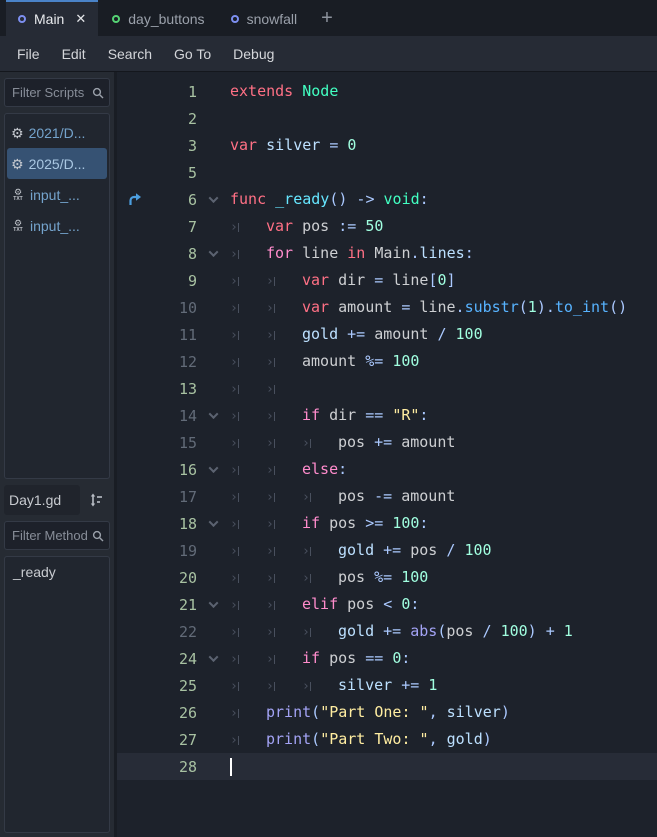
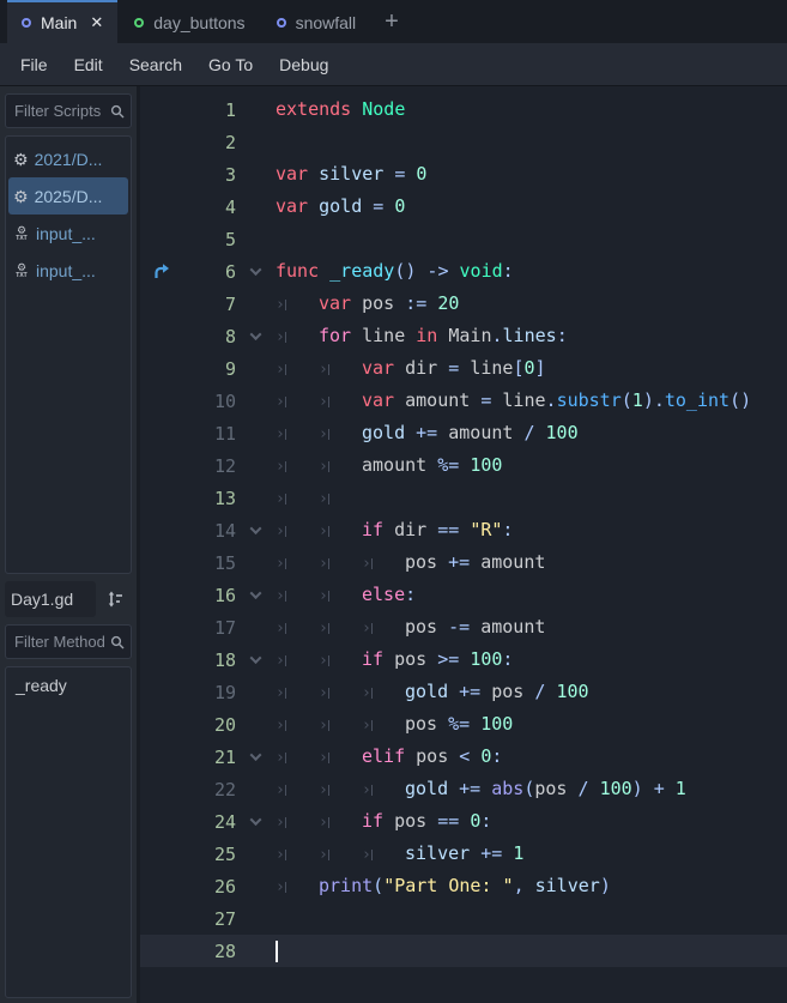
  Main
  ✕
  day_buttons
  snowfall
  +
  File
  Edit
  Search
  Go To
  Debug
  Filter Scripts
  ⚙
  2021/D...
  ⚙
  2025/D...
  ⚙
  input_...
  ⚙
  input_...
  Day1.gd
  Filter Method
  _ready
  1
  extends Node
  2
  3
  var silver = 0
+ 4
+ var gold = 0
  5
  6
  func _ready() -> void:
  7
- › var pos := 50
+ › var pos := 20
  8
  › for line in Main.lines:
  9
  › › var dir = line[0]
  10
  › › var amount = line.substr(1).to_int()
  11
  › › gold += amount / 100
  12
  › › amount %= 100
  13
  › ›
  14
  › › if dir == "R":
  15
  › › › pos += amount
  16
  › › else:
  17
  › › › pos -= amount
  18
  › › if pos >= 100:
  19
  › › › gold += pos / 100
  20
  › › › pos %= 100
  21
  › › elif pos < 0:
  22
  › › › gold += abs(pos / 100) + 1
  24
  › › if pos == 0:
  25
  › › › silver += 1
  26
  › print("Part One: ", silver)
  27
- › print("Part Two: ", gold)
  28
